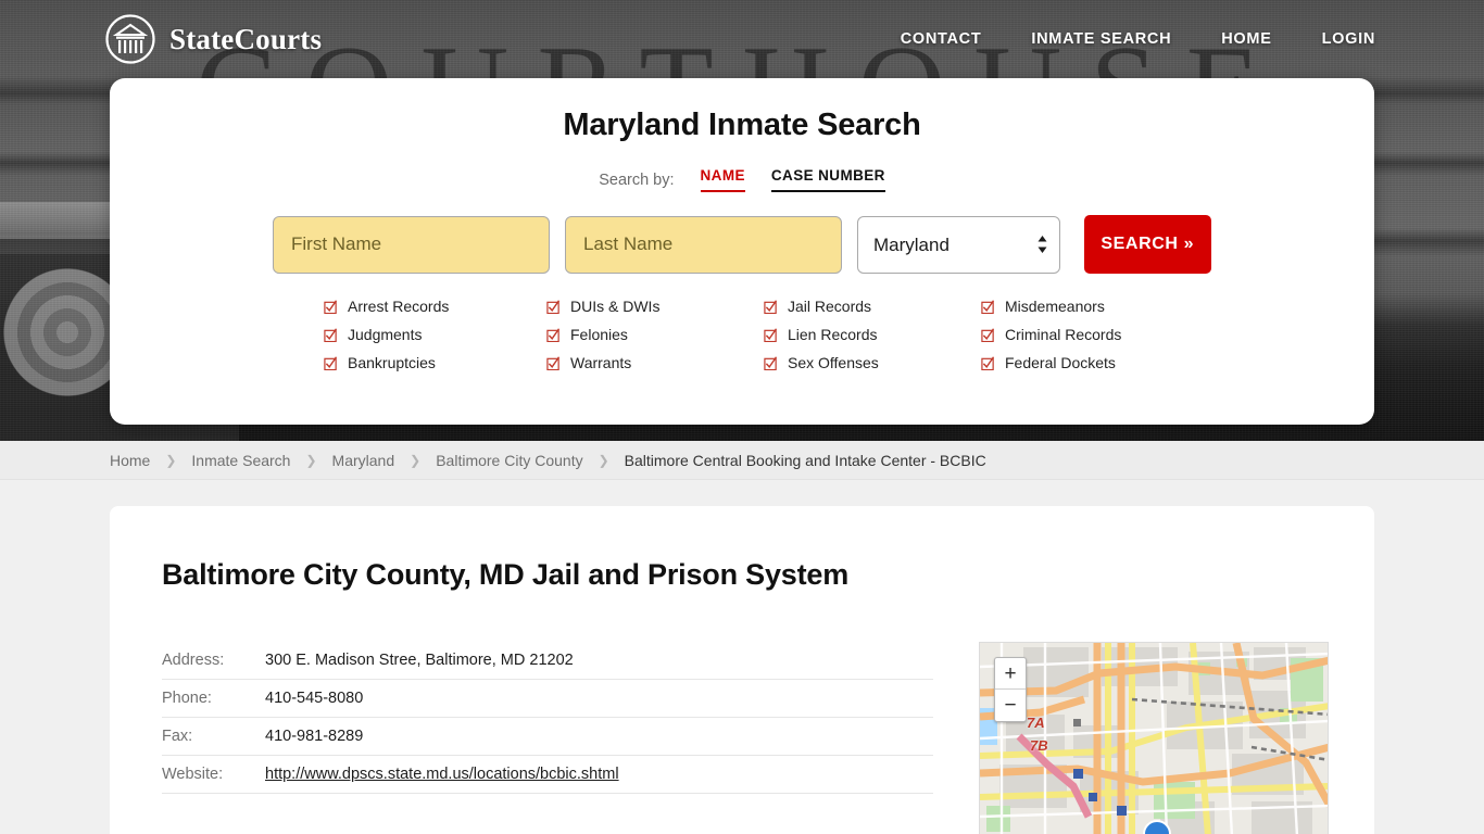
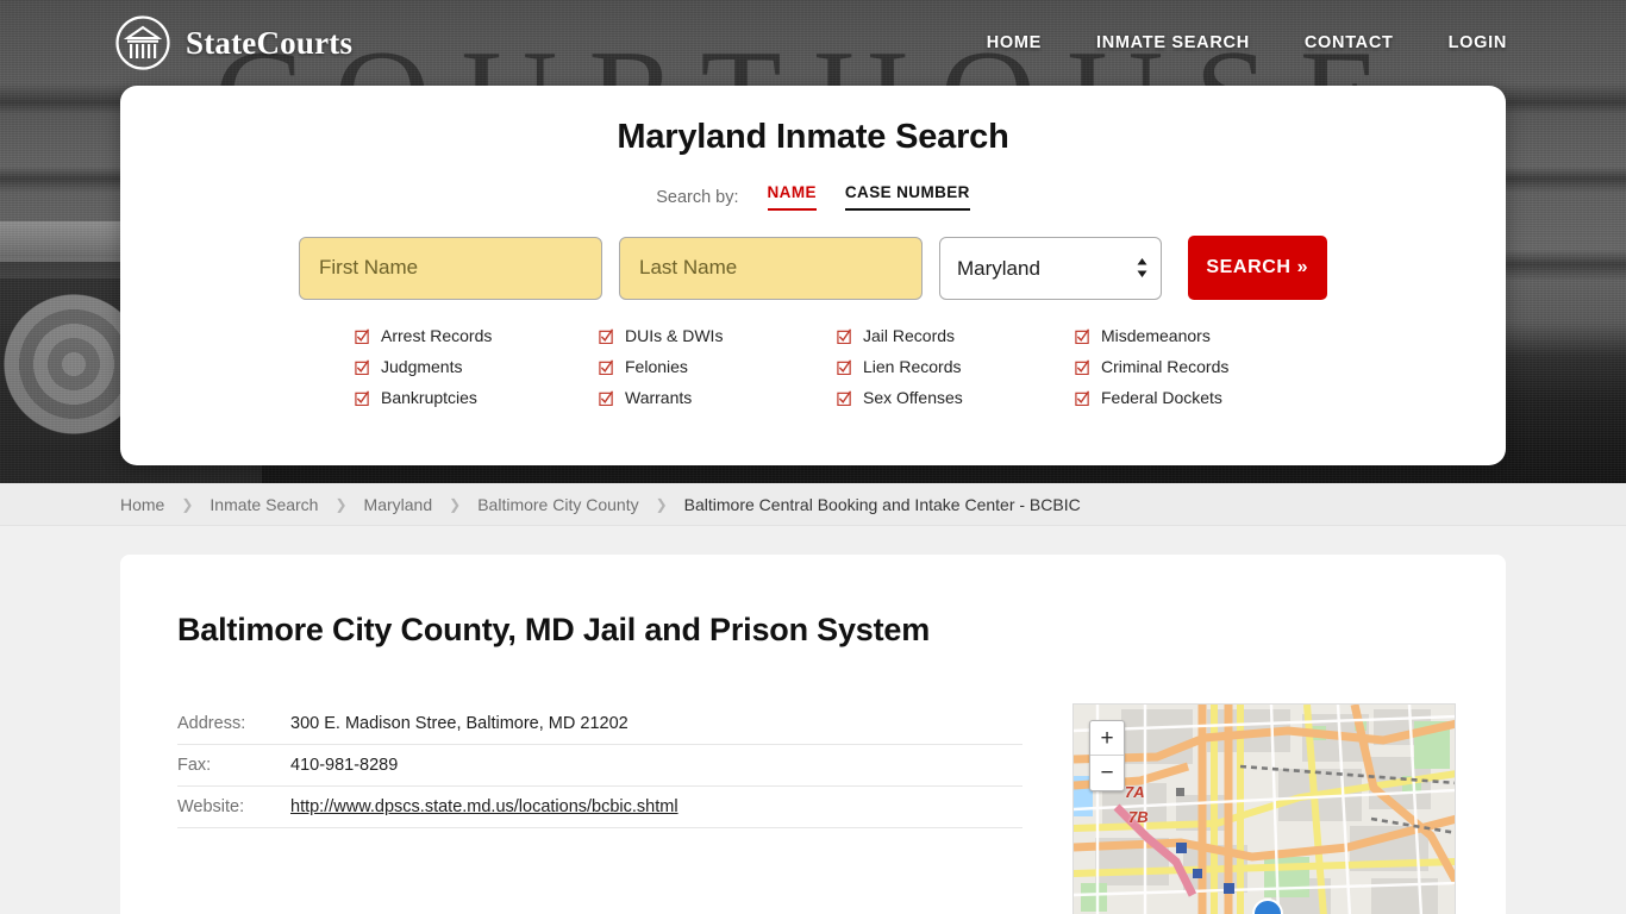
  StateCourts
- CONTACT
+ HOME
  INMATE SEARCH
- HOME
+ CONTACT
  LOGIN
  Maryland Inmate Search
  Search by:
  NAME
  CASE NUMBER
  First Name
  Last Name
  Maryland
  SEARCH »
  Arrest Records
  DUIs & DWIs
  Jail Records
  Misdemeanors
  Judgments
  Felonies
  Lien Records
  Criminal Records
  Bankruptcies
  Warrants
  Sex Offenses
  Federal Dockets
  Home
  ❯
  Inmate Search
  ❯
  Maryland
  ❯
  Baltimore City County
  ❯
  Baltimore Central Booking and Intake Center - BCBIC
  Baltimore City County, MD Jail and Prison System
  Address:
  300 E. Madison Stree, Baltimore, MD 21202
- Phone:
- 410-545-8080
  Fax:
  410-981-8289
  Website:
  http://www.dpscs.state.md.us/locations/bcbic.shtml
  7A
  7B
  +
  −
